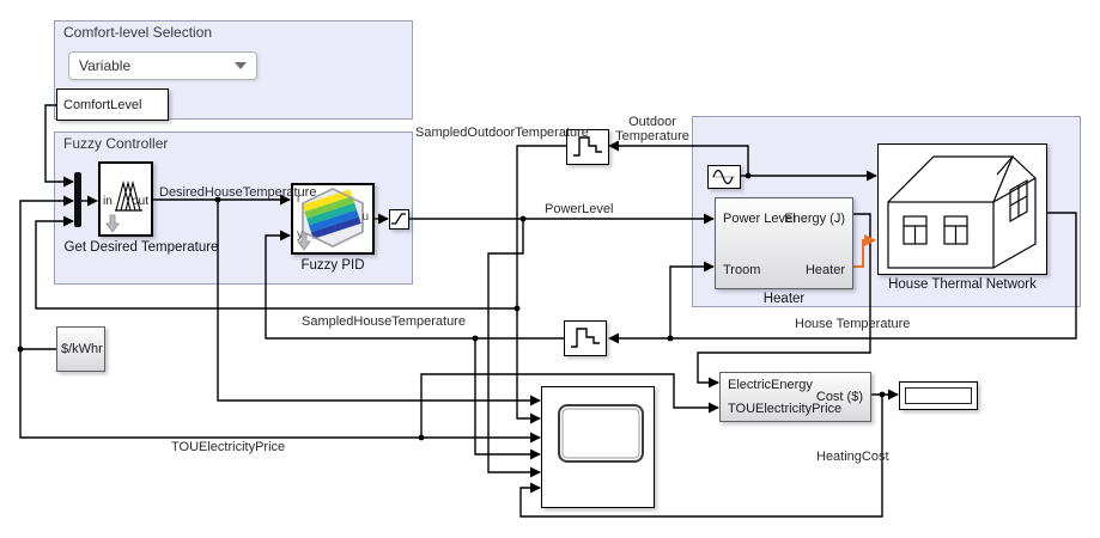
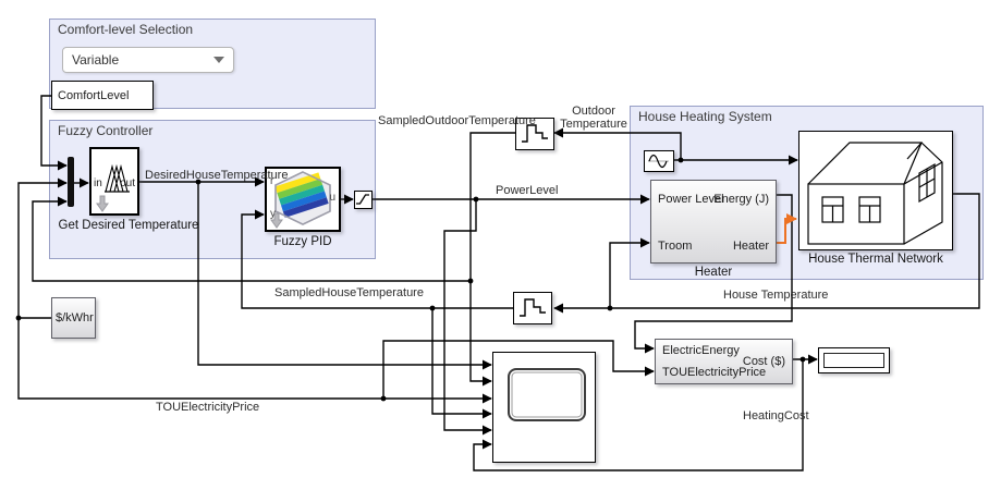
  Comfort-level Selection
  Fuzzy Controller
+ House Heating System
  Variable
  ComfortLevel
  in
  out
  Get Desired Temperature
  r
  y
  u
  Fuzzy PID
  Power Level
  Energy (J)
  Troom
  Heater
  Heater
  House Thermal Network
  $/kWhr
  ElectricEnergy
  TOUElectricityPrice
  Cost ($)
  DesiredHouseTemperature
  SampledOutdoorTemperature
  Outdoor
  Temperature
  PowerLevel
  SampledHouseTemperature
  House Temperature
  TOUElectricityPrice
  HeatingCost
